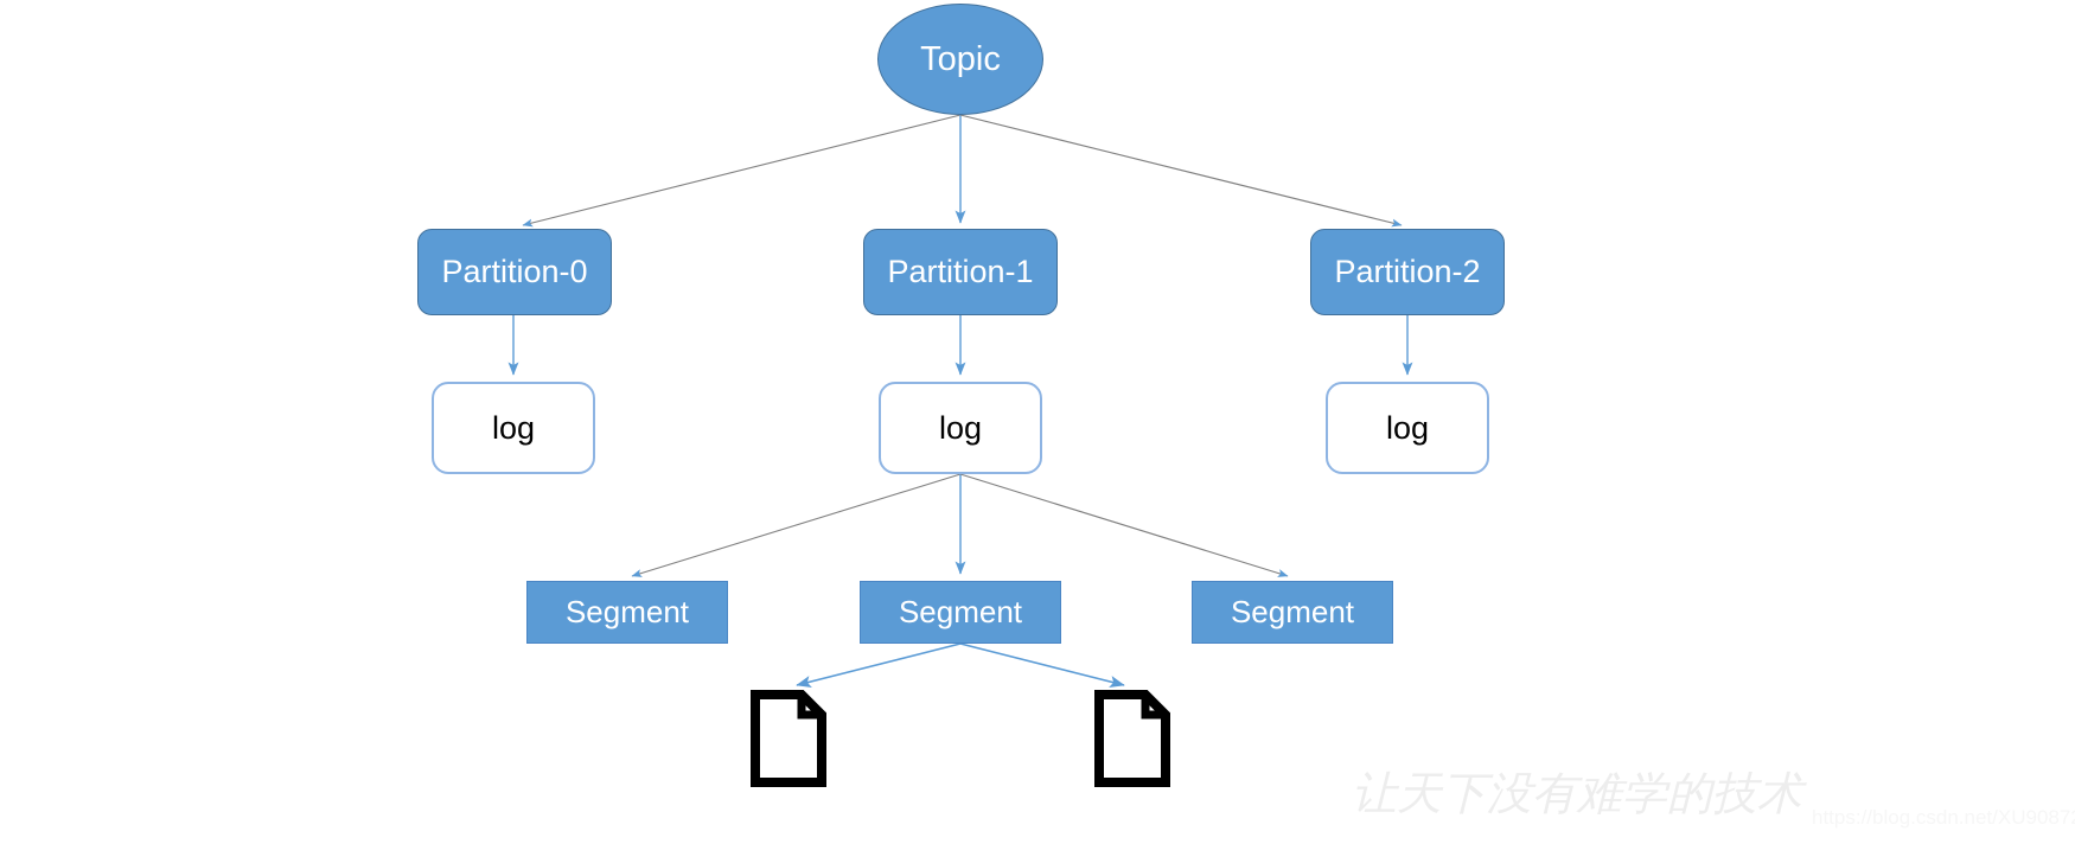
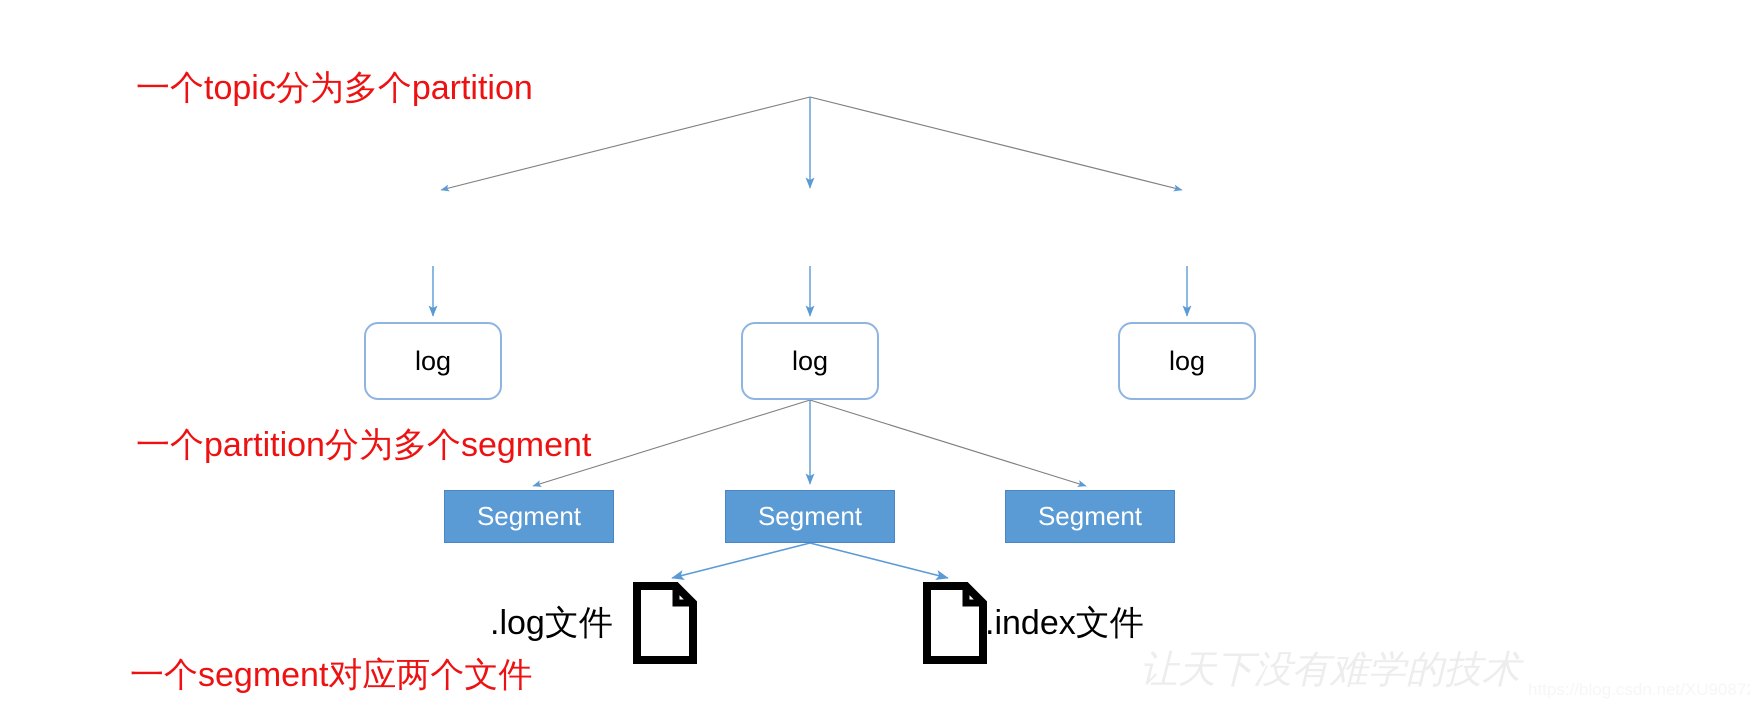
- Topic
- Partition-0
- Partition-1
- Partition-2
  log
  log
  log
  Segment
  Segment
  Segment
+ .log文件
+ .index文件
+ 一个topic分为多个partition
+ 一个partition分为多个segment
+ 一个segment对应两个文件
